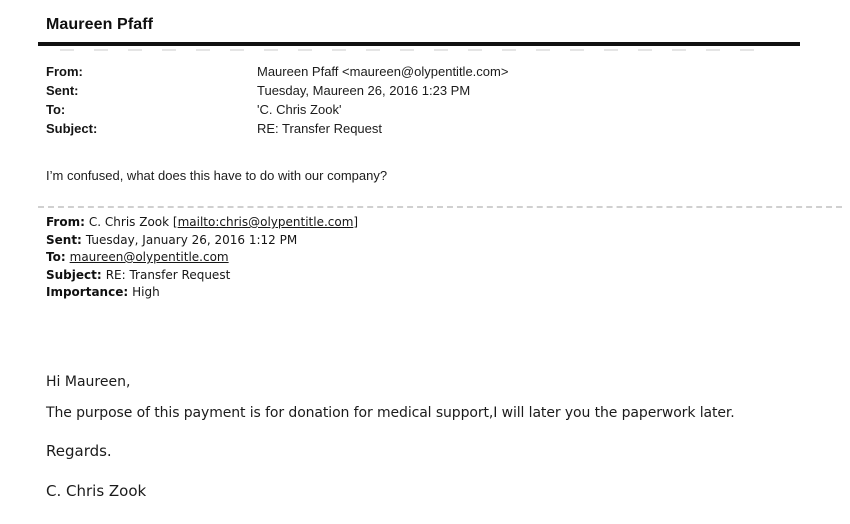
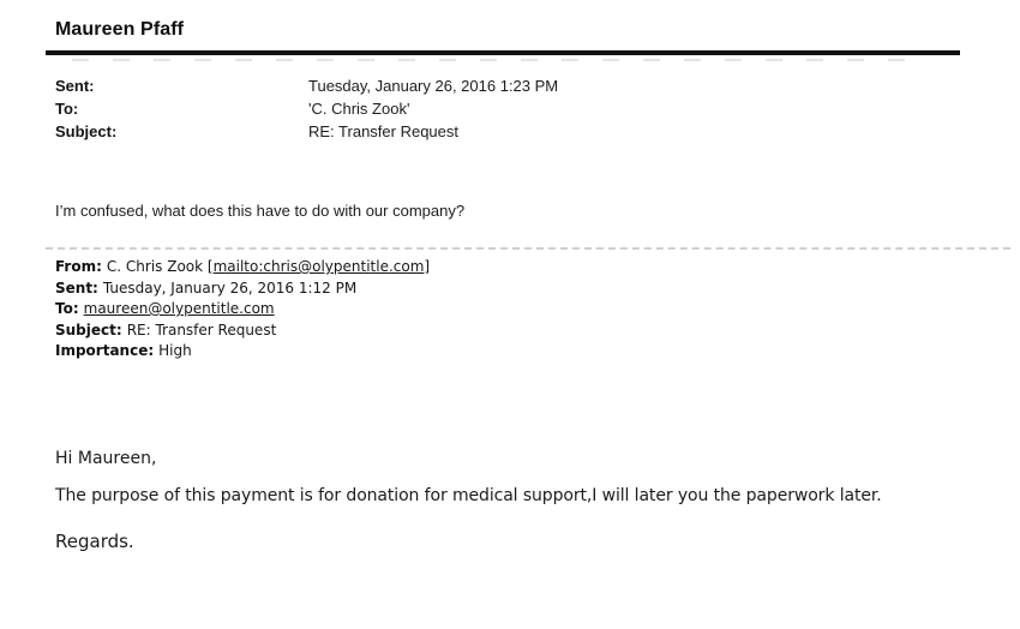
  Maureen Pfaff
- From:
- Maureen Pfaff <maureen@olypentitle.com>
  Sent:
- Tuesday, Maureen 26, 2016 1:23 PM
+ Tuesday, January 26, 2016 1:23 PM
  To:
  'C. Chris Zook'
  Subject:
  RE: Transfer Request
  I’m confused, what does this have to do with our company?
  From: C. Chris Zook [mailto:chris@olypentitle.com]
  Sent: Tuesday, January 26, 2016 1:12 PM
  To: maureen@olypentitle.com
  Subject: RE: Transfer Request
  Importance: High
  Hi Maureen,
  The purpose of this payment is for donation for medical support,I will later you the paperwork later.
  Regards.
- C. Chris Zook
